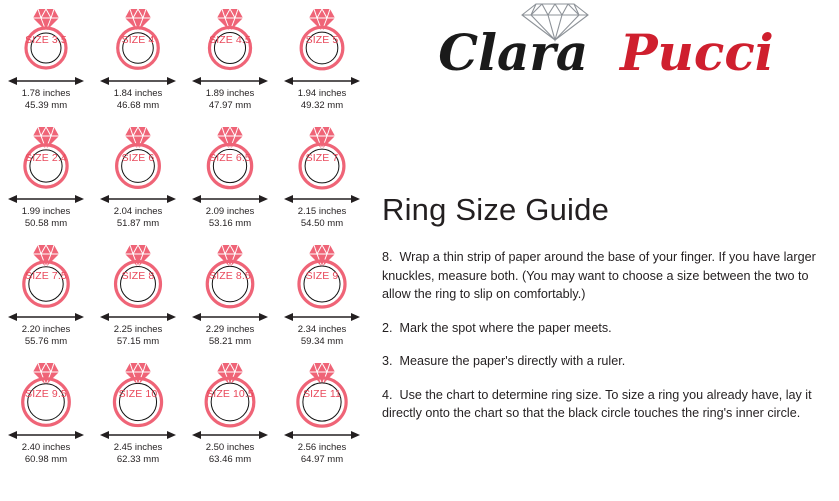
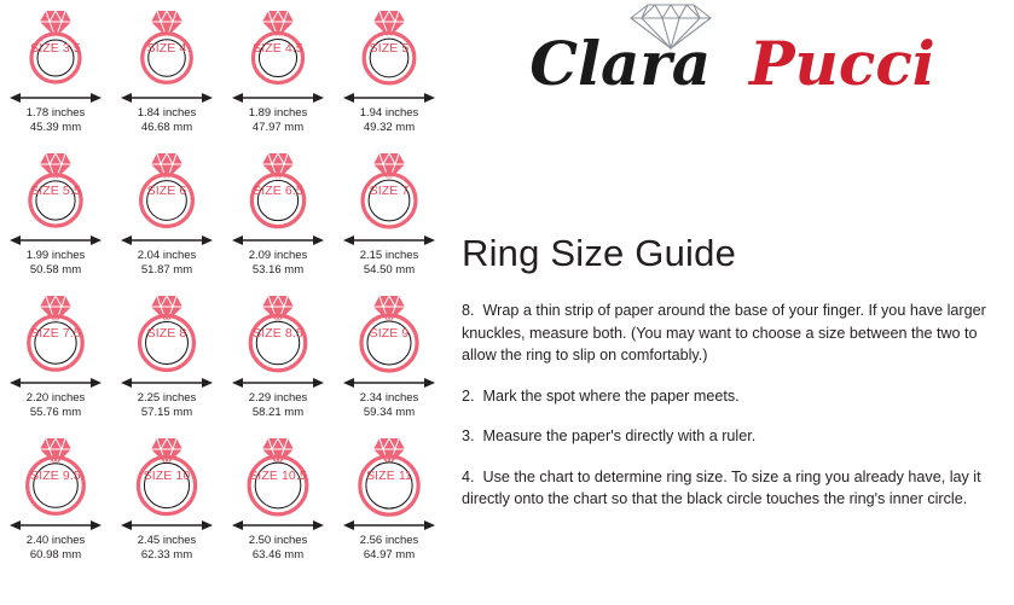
  SIZE 3.5
  1.78 inches
  45.39 mm
  SIZE 4
  1.84 inches
  46.68 mm
  SIZE 4.5
  1.89 inches
  47.97 mm
  SIZE 5
  1.94 inches
  49.32 mm
- SIZE 2.4
+ SIZE 5.5
  1.99 inches
  50.58 mm
  SIZE 6
  2.04 inches
  51.87 mm
  SIZE 6.5
  2.09 inches
  53.16 mm
  SIZE 7
  2.15 inches
  54.50 mm
  SIZE 7.5
  2.20 inches
  55.76 mm
  SIZE 8
  2.25 inches
  57.15 mm
  SIZE 8.5
  2.29 inches
  58.21 mm
  SIZE 9
  2.34 inches
  59.34 mm
  SIZE 9.5
  2.40 inches
  60.98 mm
  SIZE 10
  2.45 inches
  62.33 mm
  SIZE 10.5
  2.50 inches
  63.46 mm
  SIZE 11
  2.56 inches
  64.97 mm
  Clara Pucci
  Ring Size Guide
  8. Wrap a thin strip of paper around the base of your finger. If you have larger knuckles, measure both. (You may want to choose a size between the two to allow the ring to slip on comfortably.)
  2. Mark the spot where the paper meets.
  3. Measure the paper's directly with a ruler.
  4. Use the chart to determine ring size. To size a ring you already have, lay it directly onto the chart so that the black circle touches the ring's inner circle.
